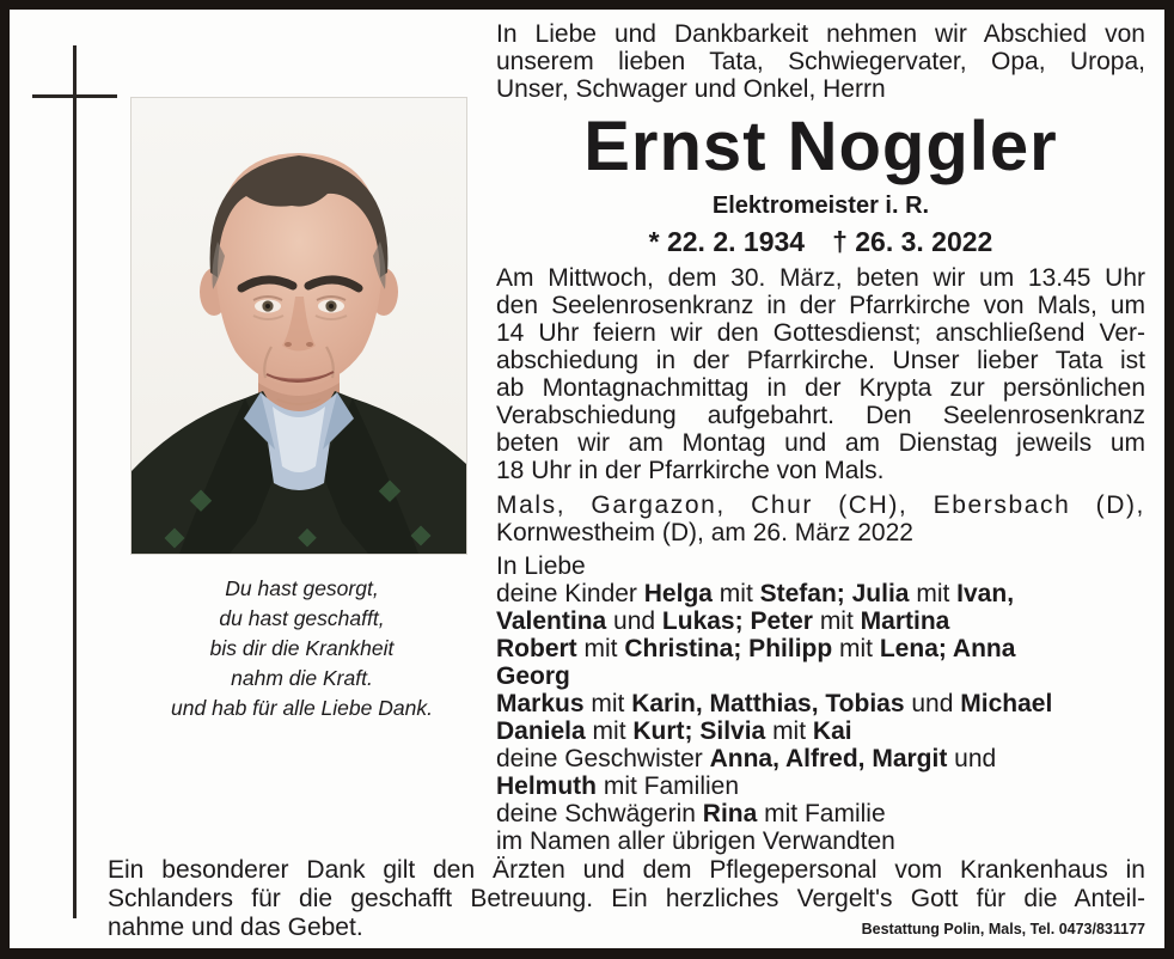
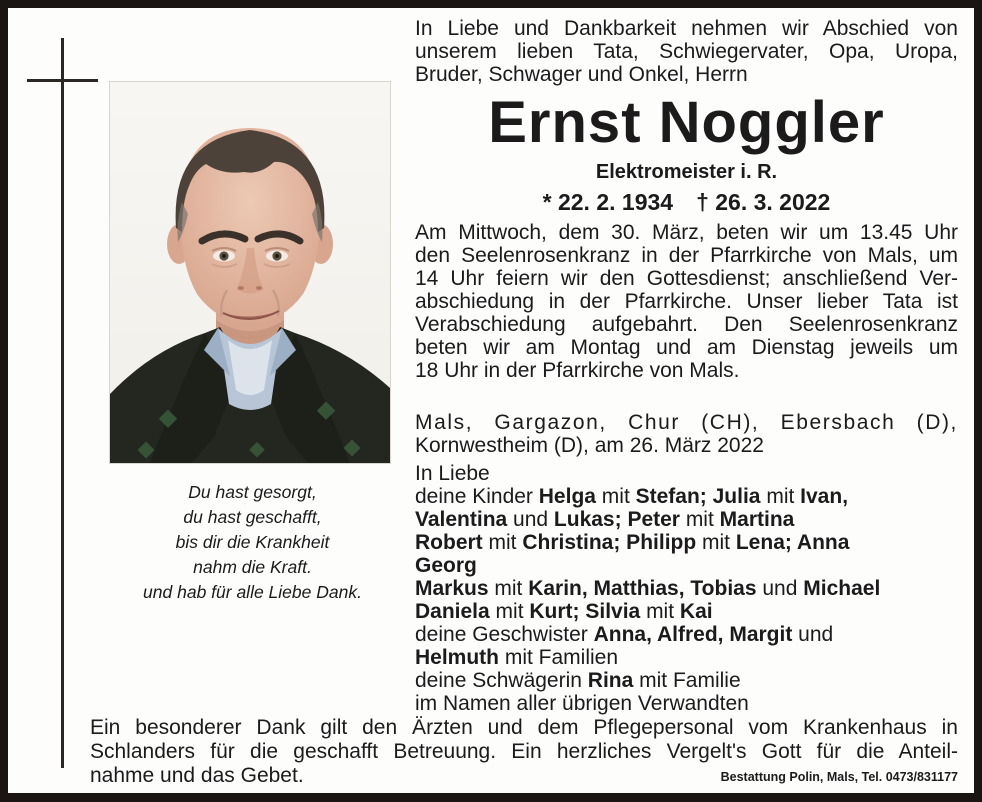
  Du hast gesorgt,
  du hast geschafft,
  bis dir die Krankheit
  nahm die Kraft.
  und hab für alle Liebe Dank.
  In Liebe und Dankbarkeit nehmen wir Abschied von
  unserem lieben Tata, Schwiegervater, Opa, Uropa,
- Unser, Schwager und Onkel, Herrn
+ Bruder, Schwager und Onkel, Herrn
  Ernst Noggler
  Elektromeister i. R.
  * 22. 2. 1934 † 26. 3. 2022
  Am Mittwoch, dem 30. März, beten wir um 13.45 Uhr
  den Seelenrosenkranz in der Pfarrkirche von Mals, um
  14 Uhr feiern wir den Gottesdienst; anschließend Ver-
  abschiedung in der Pfarrkirche. Unser lieber Tata ist
- ab Montagnachmittag in der Krypta zur persönlichen
  Verabschiedung aufgebahrt. Den Seelenrosenkranz
  beten wir am Montag und am Dienstag jeweils um
  18 Uhr in der Pfarrkirche von Mals.
  Mals, Gargazon, Chur (CH), Ebersbach (D),
  Kornwestheim (D), am 26. März 2022
  In Liebe
  deine Kinder Helga mit Stefan; Julia mit Ivan,
  Valentina und Lukas; Peter mit Martina
  Robert mit Christina; Philipp mit Lena; Anna
  Georg
  Markus mit Karin, Matthias, Tobias und Michael
  Daniela mit Kurt; Silvia mit Kai
  deine Geschwister Anna, Alfred, Margit und
  Helmuth mit Familien
  deine Schwägerin Rina mit Familie
  im Namen aller übrigen Verwandten
  Ein besonderer Dank gilt den Ärzten und dem Pflegepersonal vom Krankenhaus in
  Schlanders für die geschafft Betreuung. Ein herzliches Vergelt's Gott für die Anteil-
  nahme und das Gebet.
  Bestattung Polin, Mals, Tel. 0473/831177
